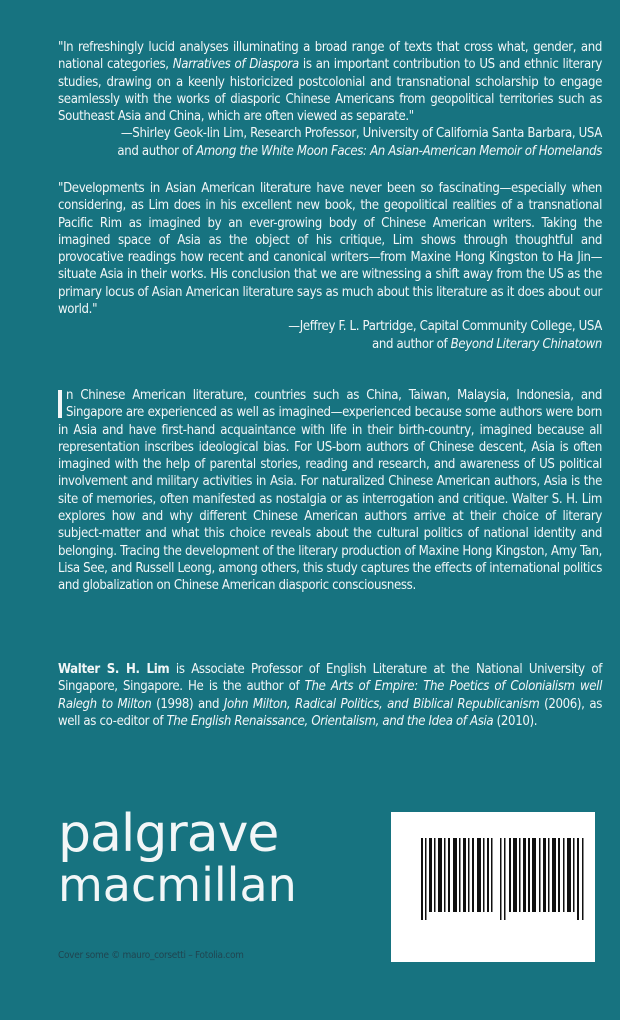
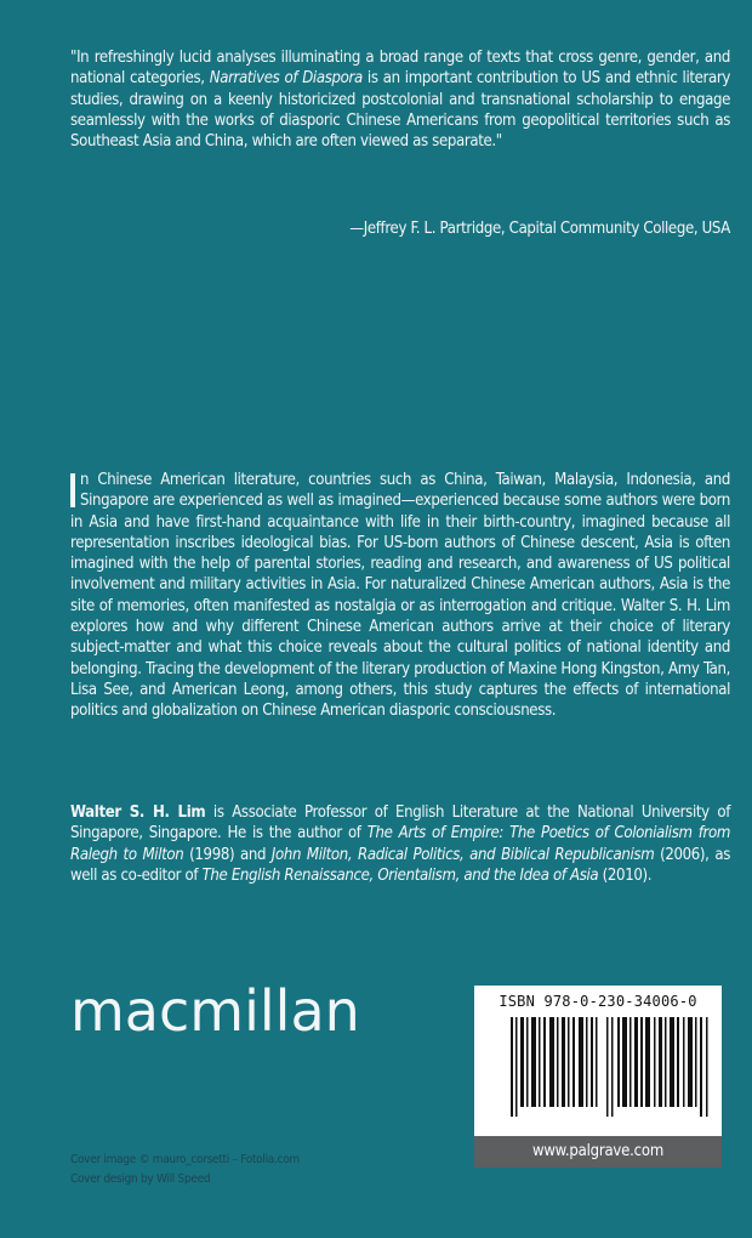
- "In refreshingly lucid analyses illuminating a broad range of texts that cross what, gender, and national categories, Narratives of Diaspora is an important contribution to US and ethnic literary studies, drawing on a keenly historicized postcolonial and transnational scholarship to engage seamlessly with the works of diasporic Chinese Americans from geopolitical territories such as Southeast Asia and China, which are often viewed as separate."
+ "In refreshingly lucid analyses illuminating a broad range of texts that cross genre, gender, and national categories, Narratives of Diaspora is an important contribution to US and ethnic literary studies, drawing on a keenly historicized postcolonial and transnational scholarship to engage seamlessly with the works of diasporic Chinese Americans from geopolitical territories such as Southeast Asia and China, which are often viewed as separate."
- —Shirley Geok-lin Lim, Research Professor, University of California Santa Barbara, USA
- and author of Among the White Moon Faces: An Asian-American Memoir of Homelands
- "Developments in Asian American literature have never been so fascinating—especially when considering, as Lim does in his excellent new book, the geopolitical realities of a transnational Pacific Rim as imagined by an ever-growing body of Chinese American writers. Taking the imagined space of Asia as the object of his critique, Lim shows through thoughtful and provocative readings how recent and canonical writers—from Maxine Hong Kingston to Ha Jin—situate Asia in their works. His conclusion that we are witnessing a shift away from the US as the primary locus of Asian American literature says as much about this literature as it does about our world."
  —Jeffrey F. L. Partridge, Capital Community College, USA
- and author of Beyond Literary Chinatown
- n Chinese American literature, countries such as China, Taiwan, Malaysia, Indonesia, and Singapore are experienced as well as imagined—experienced because some authors were born in Asia and have first-hand acquaintance with life in their birth-country, imagined because all representation inscribes ideological bias. For US-born authors of Chinese descent, Asia is often imagined with the help of parental stories, reading and research, and awareness of US political involvement and military activities in Asia. For naturalized Chinese American authors, Asia is the site of memories, often manifested as nostalgia or as interrogation and critique. Walter S. H. Lim explores how and why different Chinese American authors arrive at their choice of literary subject-matter and what this choice reveals about the cultural politics of national identity and belonging. Tracing the development of the literary production of Maxine Hong Kingston, Amy Tan, Lisa See, and Russell Leong, among others, this study captures the effects of international politics and globalization on Chinese American diasporic consciousness.
+ n Chinese American literature, countries such as China, Taiwan, Malaysia, Indonesia, and Singapore are experienced as well as imagined—experienced because some authors were born in Asia and have first-hand acquaintance with life in their birth-country, imagined because all representation inscribes ideological bias. For US-born authors of Chinese descent, Asia is often imagined with the help of parental stories, reading and research, and awareness of US political involvement and military activities in Asia. For naturalized Chinese American authors, Asia is the site of memories, often manifested as nostalgia or as interrogation and critique. Walter S. H. Lim explores how and why different Chinese American authors arrive at their choice of literary subject-matter and what this choice reveals about the cultural politics of national identity and belonging. Tracing the development of the literary production of Maxine Hong Kingston, Amy Tan, Lisa See, and American Leong, among others, this study captures the effects of international politics and globalization on Chinese American diasporic consciousness.
- Walter S. H. Lim is Associate Professor of English Literature at the National University of Singapore, Singapore. He is the author of The Arts of Empire: The Poetics of Colonialism well Ralegh to Milton (1998) and John Milton, Radical Politics, and Biblical Republicanism (2006), as well as co-editor of The English Renaissance, Orientalism, and the Idea of Asia (2010).
+ Walter S. H. Lim is Associate Professor of English Literature at the National University of Singapore, Singapore. He is the author of The Arts of Empire: The Poetics of Colonialism from Ralegh to Milton (1998) and John Milton, Radical Politics, and Biblical Republicanism (2006), as well as co-editor of The English Renaissance, Orientalism, and the Idea of Asia (2010).
- palgrave
  macmillan
- Cover some © mauro_corsetti – Fotolia.com
+ Cover image © mauro_corsetti – Fotolia.com
+ Cover design by Will Speed
+ ISBN 978-0-230-34006-0
+ www.palgrave.com
